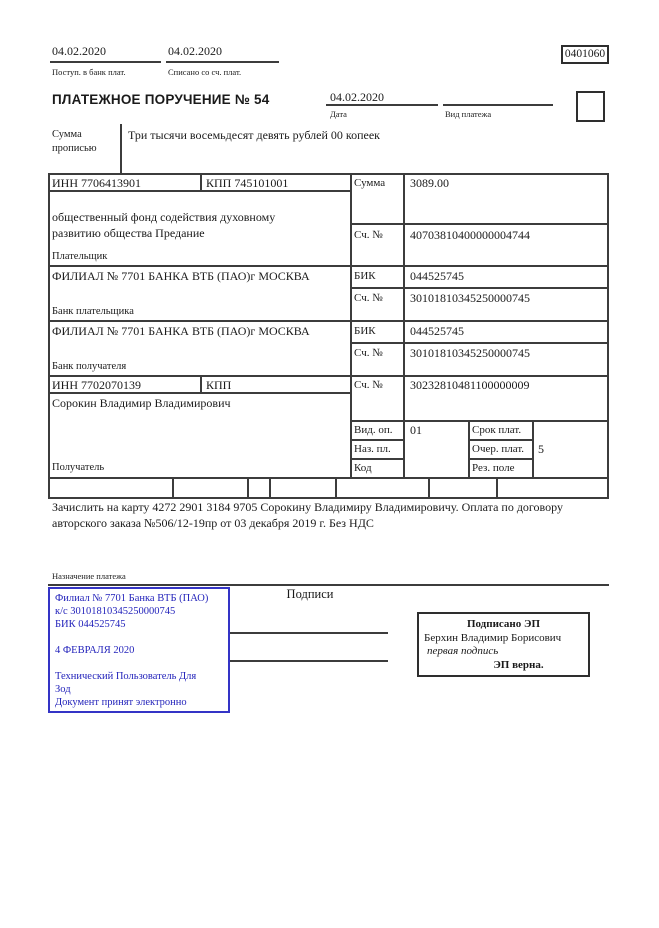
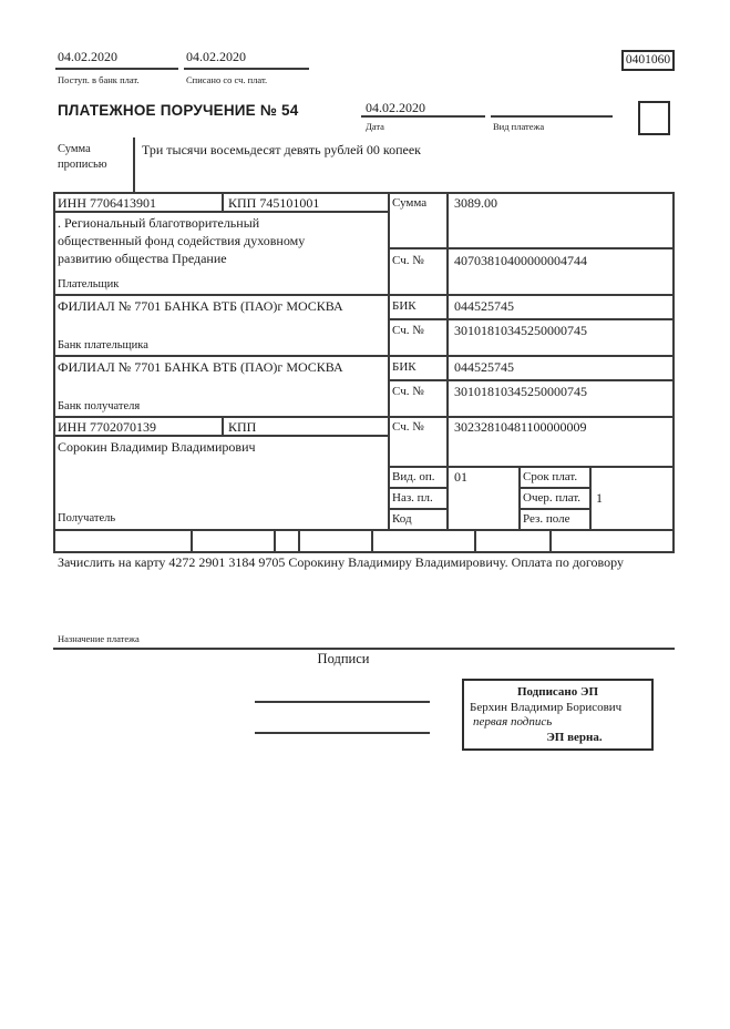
  04.02.2020
  Поступ. в банк плат.
  04.02.2020
  Списано со сч. плат.
  0401060
  ПЛАТЕЖНОЕ ПОРУЧЕНИЕ № 54
  04.02.2020
  Дата
  Вид платежа
  Сумма
  прописью
  Три тысячи восемьдесят девять рублей 00 копеек
  ИНН 7706413901
  КПП 745101001
  Сумма
  3089.00
+ . Региональный благотворительный
  общественный фонд содействия духовному
  развитию общества Предание
  Сч. №
  40703810400000004744
  Плательщик
  ФИЛИАЛ № 7701 БАНКА ВТБ (ПАО)г МОСКВА
  БИК
  044525745
  Сч. №
  30101810345250000745
  Банк плательщика
  ФИЛИАЛ № 7701 БАНКА ВТБ (ПАО)г МОСКВА
  БИК
  044525745
  Сч. №
  30101810345250000745
  Банк получателя
  ИНН 7702070139
  КПП
  Сч. №
  30232810481100000009
  Сорокин Владимир Владимирович
  Вид. оп.
  01
  Срок плат.
  Наз. пл.
  Очер. плат.
- 5
+ 1
  Код
  Рез. поле
  Получатель
  Зачислить на карту 4272 2901 3184 9705 Сорокину Владимиру Владимировичу. Оплата по договору
- авторского заказа №506/12-19пр от 03 декабря 2019 г. Без НДС
  Назначение платежа
- Филиал № 7701 Банка ВТБ (ПАО)
- к/с 30101810345250000745
- БИК 044525745
- 4 ФЕВРАЛЯ 2020
- Технический Пользователь Для
- Зод
- Документ принят электронно
  Подписи
  Подписано ЭП
  Берхин Владимир Борисович
  первая подпись
  ЭП верна.
